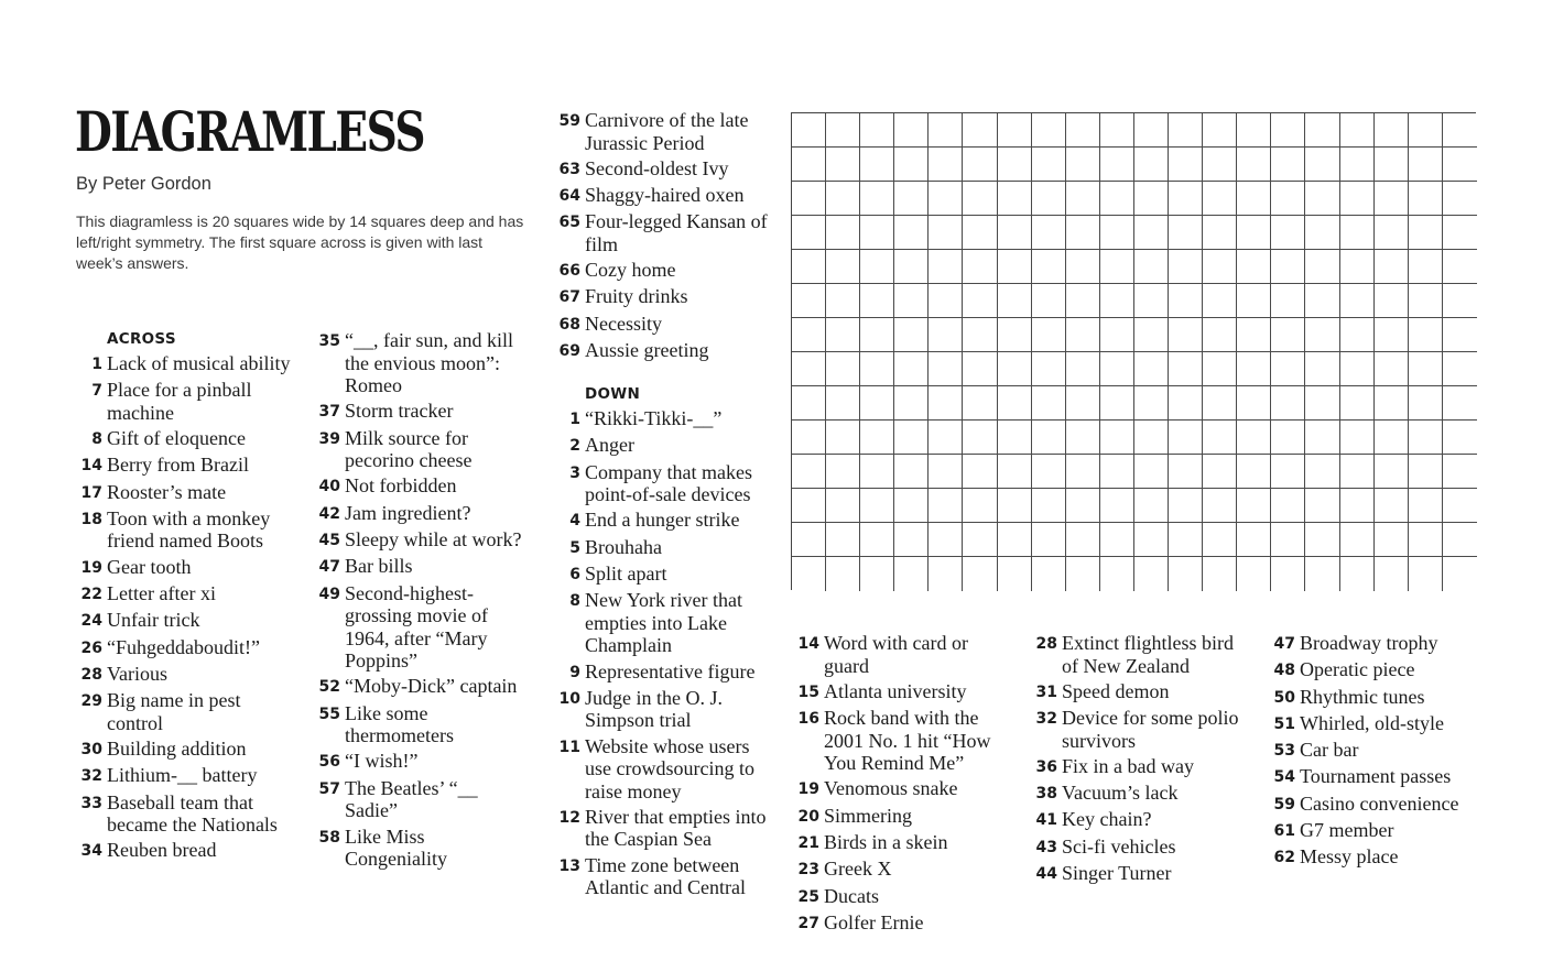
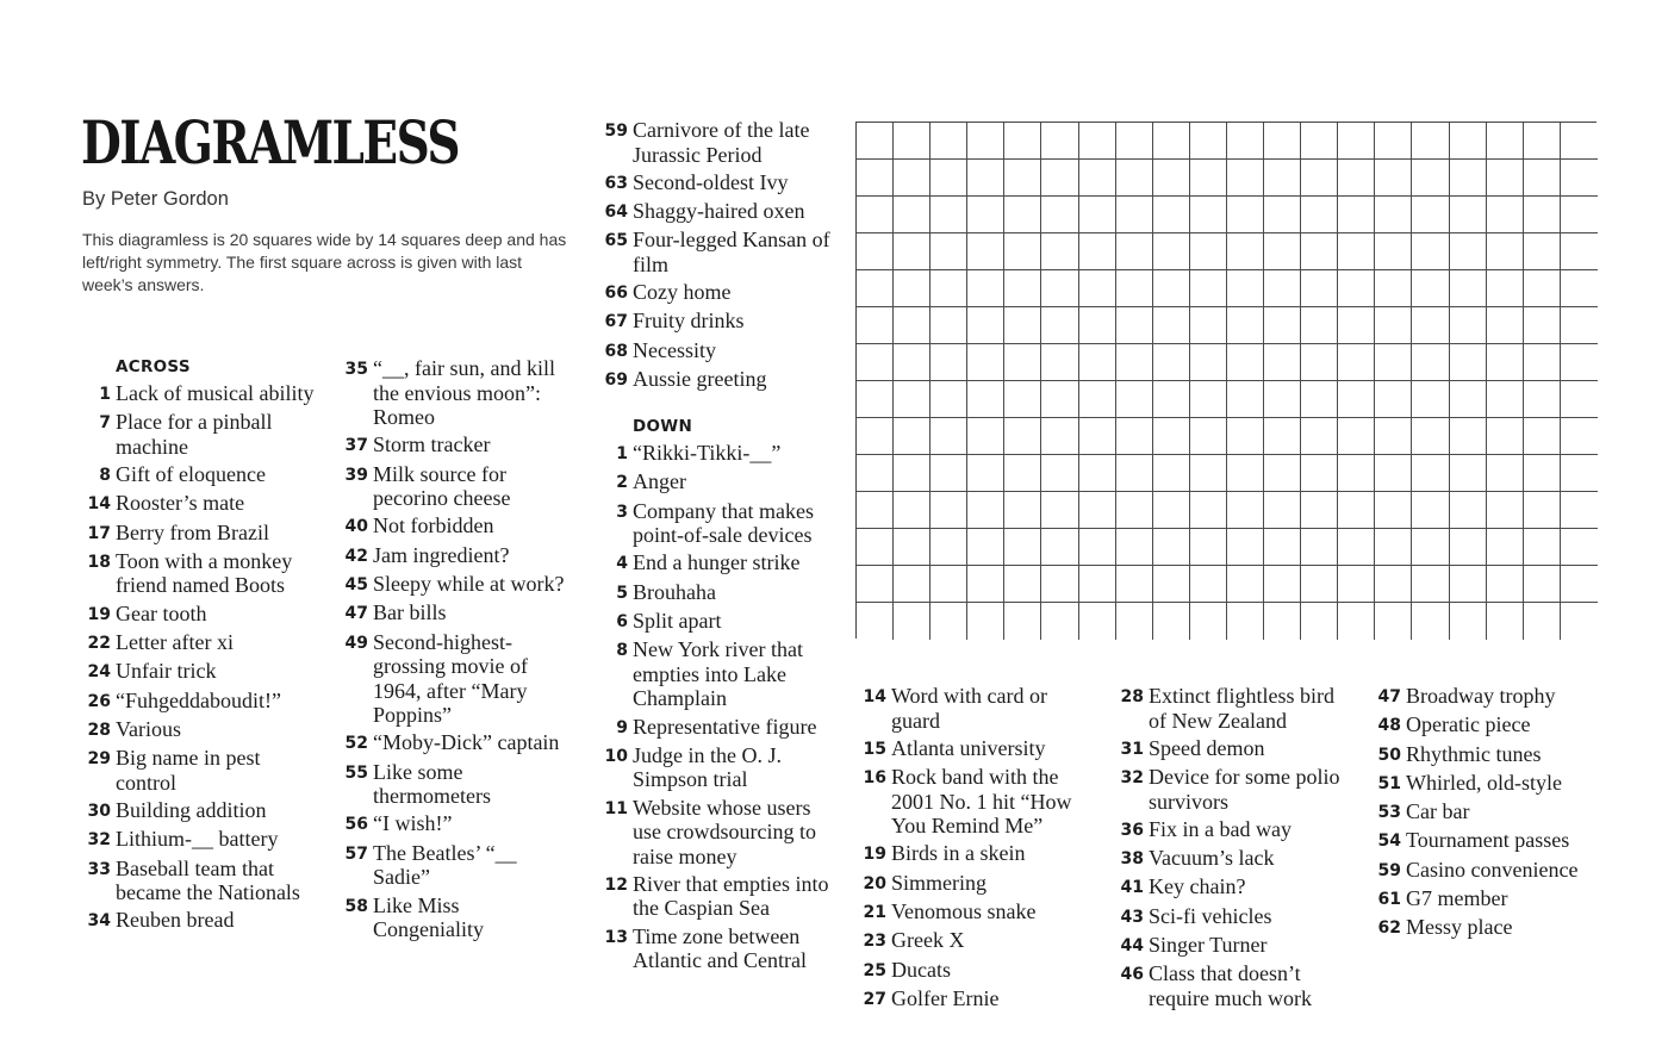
  DIAGRAMLESS
  By Peter Gordon
  This diagramless is 20 squares wide by 14 squares deep and has left/right symmetry. The first square across is given with last week’s answers.
  ACROSS
  1
  Lack of musical ability
  7
  Place for a pinball machine
  8
  Gift of eloquence
  14
- Berry from Brazil
+ Rooster’s mate
  17
- Rooster’s mate
+ Berry from Brazil
  18
  Toon with a monkey friend named Boots
  19
  Gear tooth
  22
  Letter after xi
  24
  Unfair trick
  26
  “Fuhgeddaboudit!”
  28
  Various
  29
  Big name in pest control
  30
  Building addition
  32
  Lithium-__ battery
  33
  Baseball team that became the Nationals
  34
  Reuben bread
  35
  “__, fair sun, and kill the envious moon”: Romeo
  37
  Storm tracker
  39
  Milk source for pecorino cheese
  40
  Not forbidden
  42
  Jam ingredient?
  45
  Sleepy while at work?
  47
  Bar bills
  49
  Second-highest-grossing movie of 1964, after “Mary Poppins”
  52
  “Moby-Dick” captain
  55
  Like some thermometers
  56
  “I wish!”
  57
  The Beatles’ “__ Sadie”
  58
  Like Miss Congeniality
  59
  Carnivore of the late Jurassic Period
  63
  Second-oldest Ivy
  64
  Shaggy-haired oxen
  65
  Four-legged Kansan of film
  66
  Cozy home
  67
  Fruity drinks
  68
  Necessity
  69
  Aussie greeting
  DOWN
  1
  “Rikki-Tikki-__”
  2
  Anger
  3
  Company that makes point-of-sale devices
  4
  End a hunger strike
  5
  Brouhaha
  6
  Split apart
  8
  New York river that empties into Lake Champlain
  9
  Representative figure
  10
  Judge in the O. J. Simpson trial
  11
  Website whose users use crowdsourcing to raise money
  12
  River that empties into the Caspian Sea
  13
  Time zone between Atlantic and Central
  14
  Word with card or guard
  15
  Atlanta university
  16
  Rock band with the 2001 No. 1 hit “How You Remind Me”
  19
- Venomous snake
+ Birds in a skein
  20
  Simmering
  21
- Birds in a skein
+ Venomous snake
  23
  Greek X
  25
  Ducats
  27
  Golfer Ernie
  28
  Extinct flightless bird of New Zealand
  31
  Speed demon
  32
  Device for some polio survivors
  36
  Fix in a bad way
  38
  Vacuum’s lack
  41
  Key chain?
  43
  Sci-fi vehicles
  44
  Singer Turner
+ 46
+ Class that doesn’t require much work
  47
  Broadway trophy
  48
  Operatic piece
  50
  Rhythmic tunes
  51
  Whirled, old-style
  53
  Car bar
  54
  Tournament passes
  59
  Casino convenience
  61
  G7 member
  62
  Messy place
